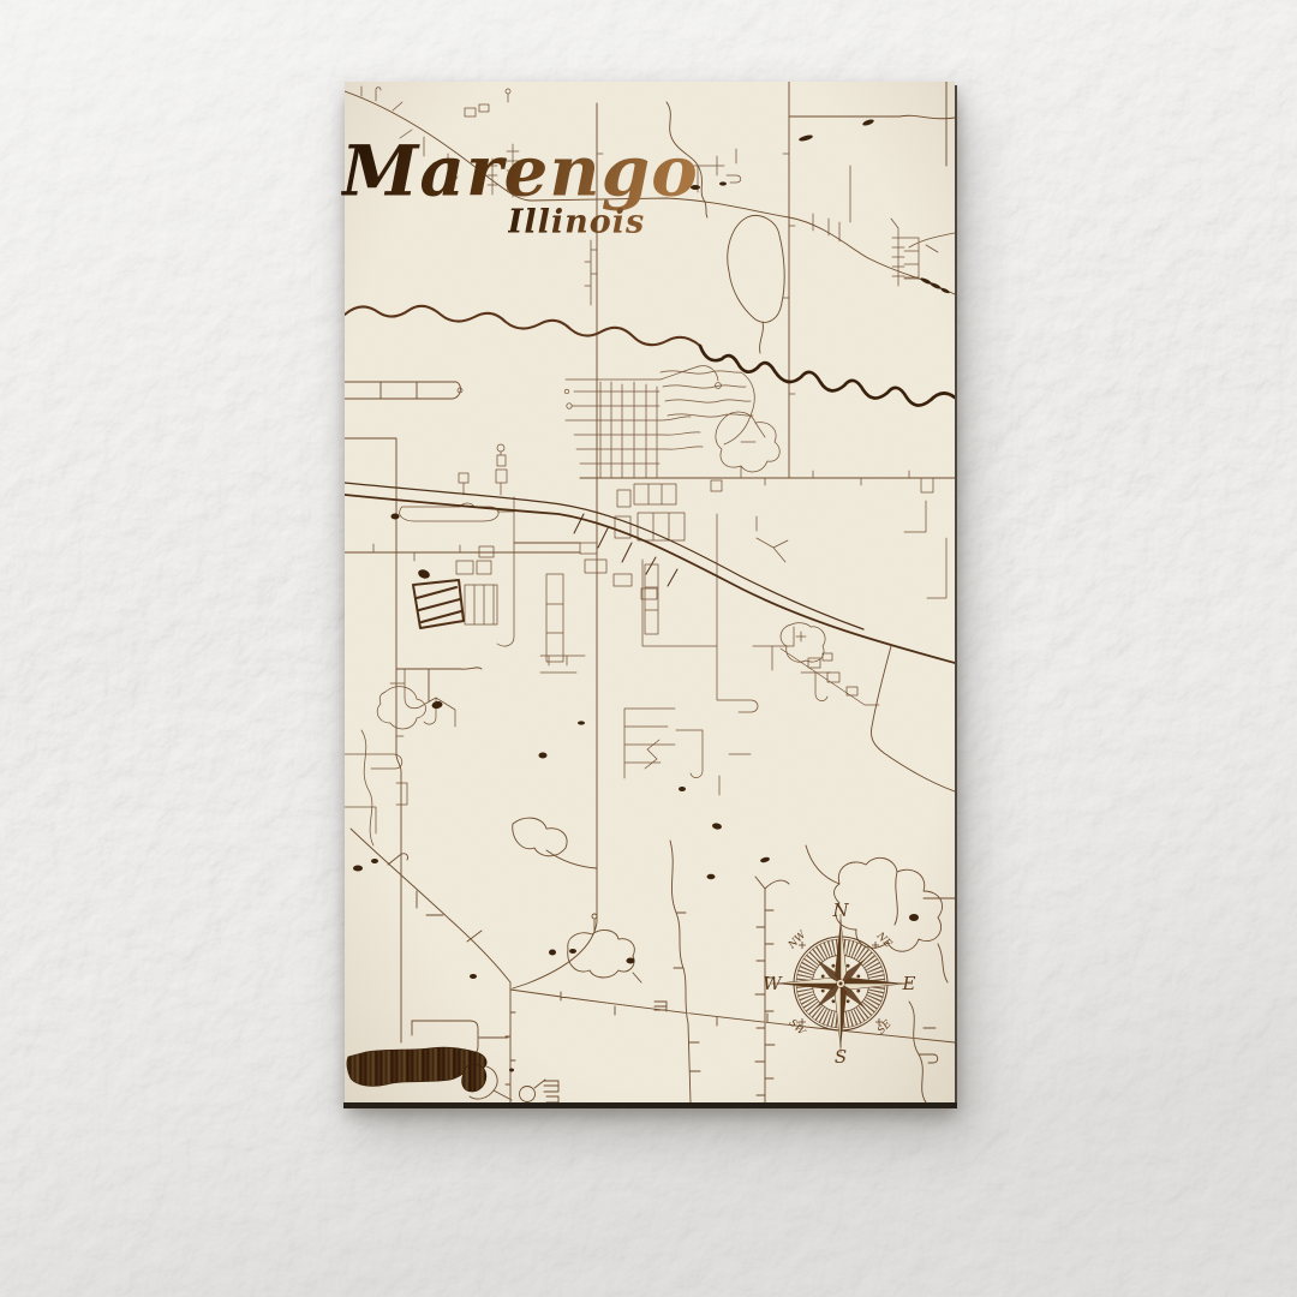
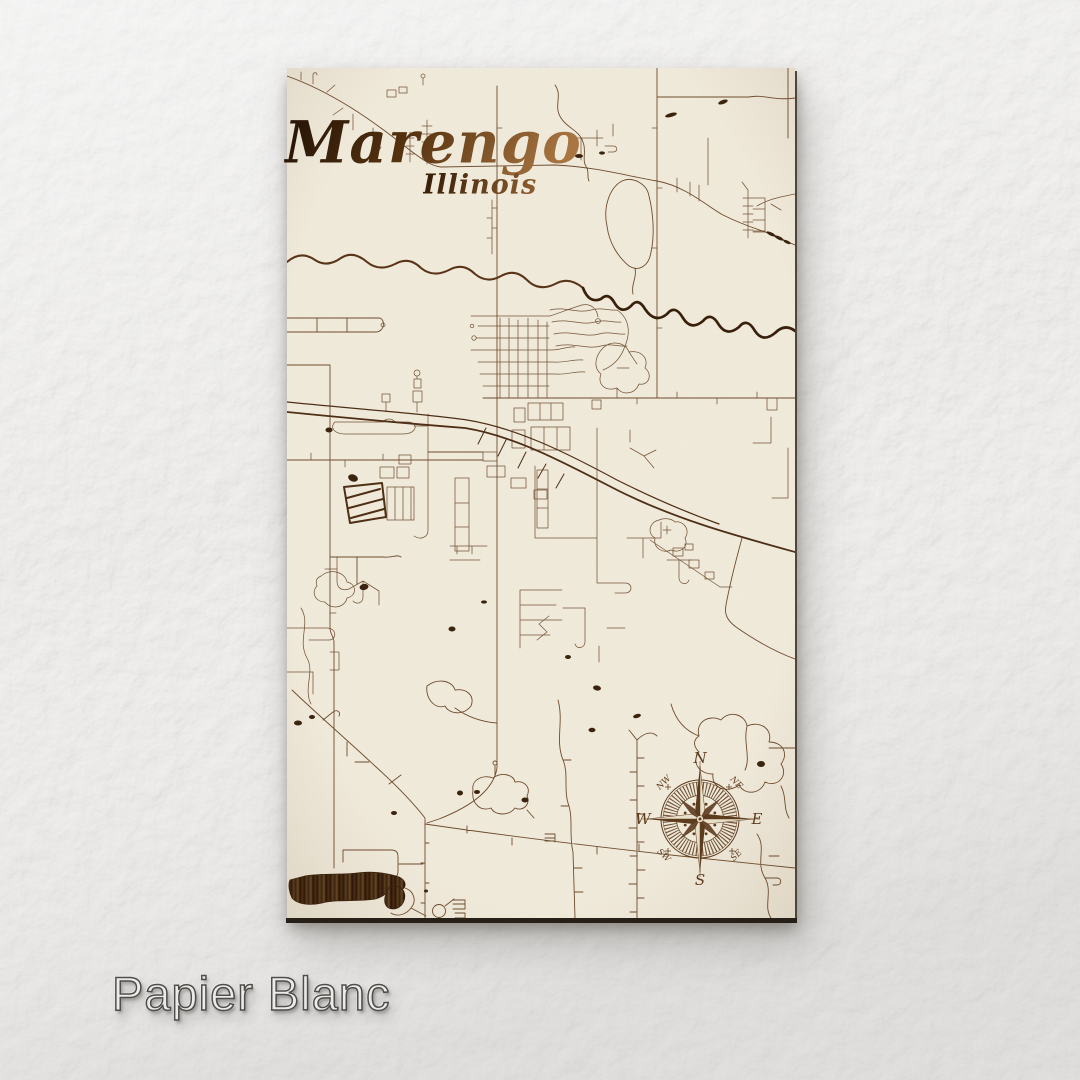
  Marengo
  Illinois
+ Papier Blanc
